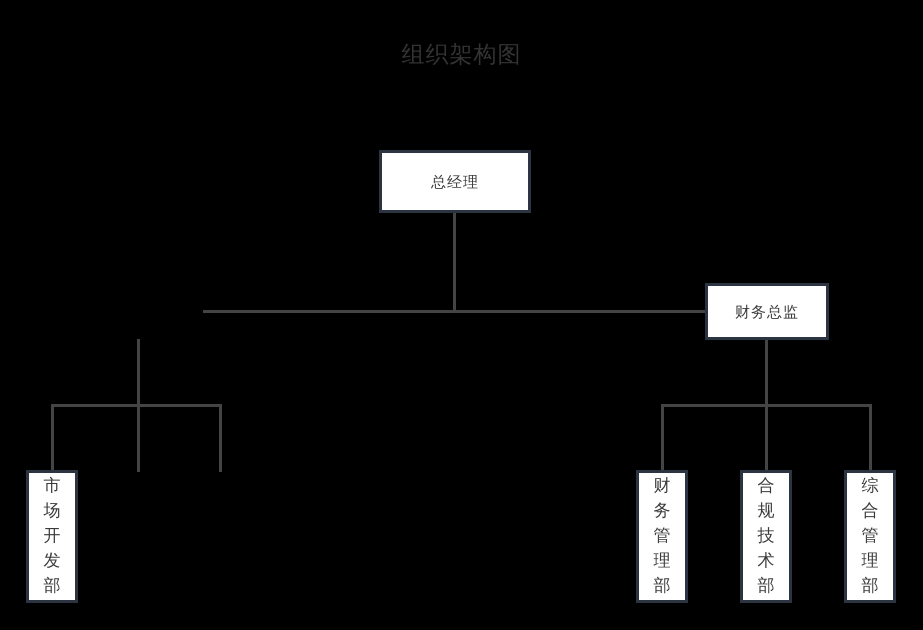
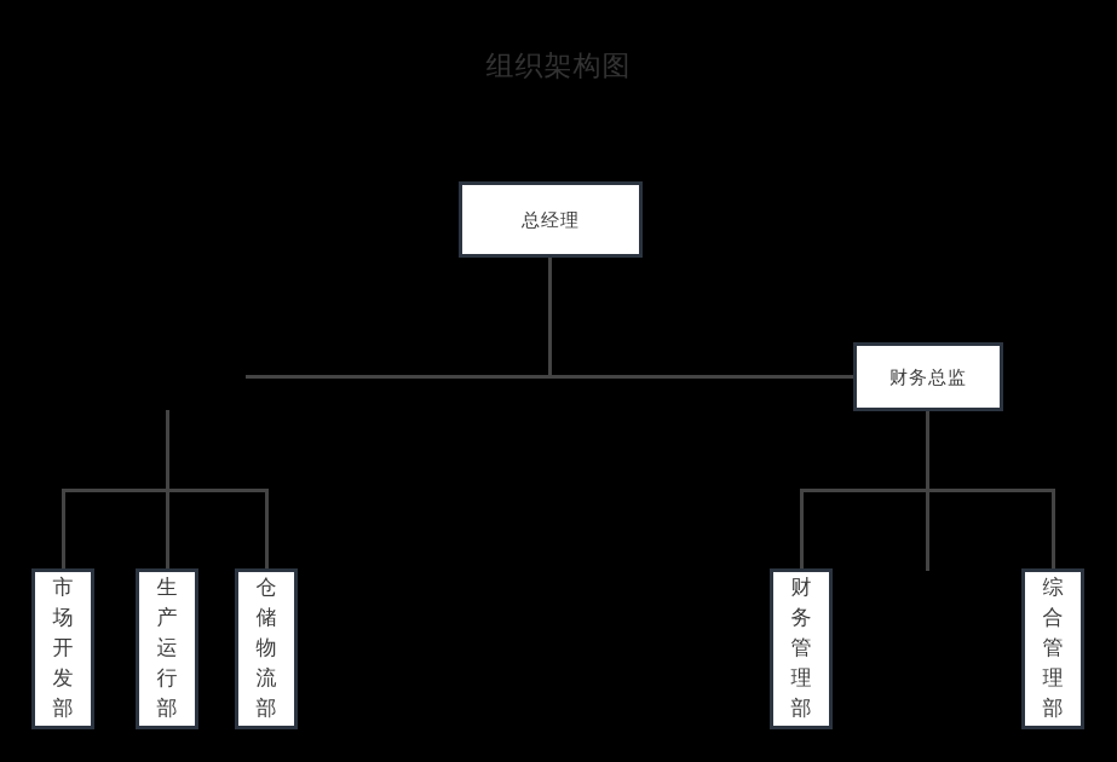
  组织架构图
  总经理
  财务总监
  市场开发部
+ 生产运行部
+ 仓储物流部
  财务管理部
- 合规技术部
  综合管理部
